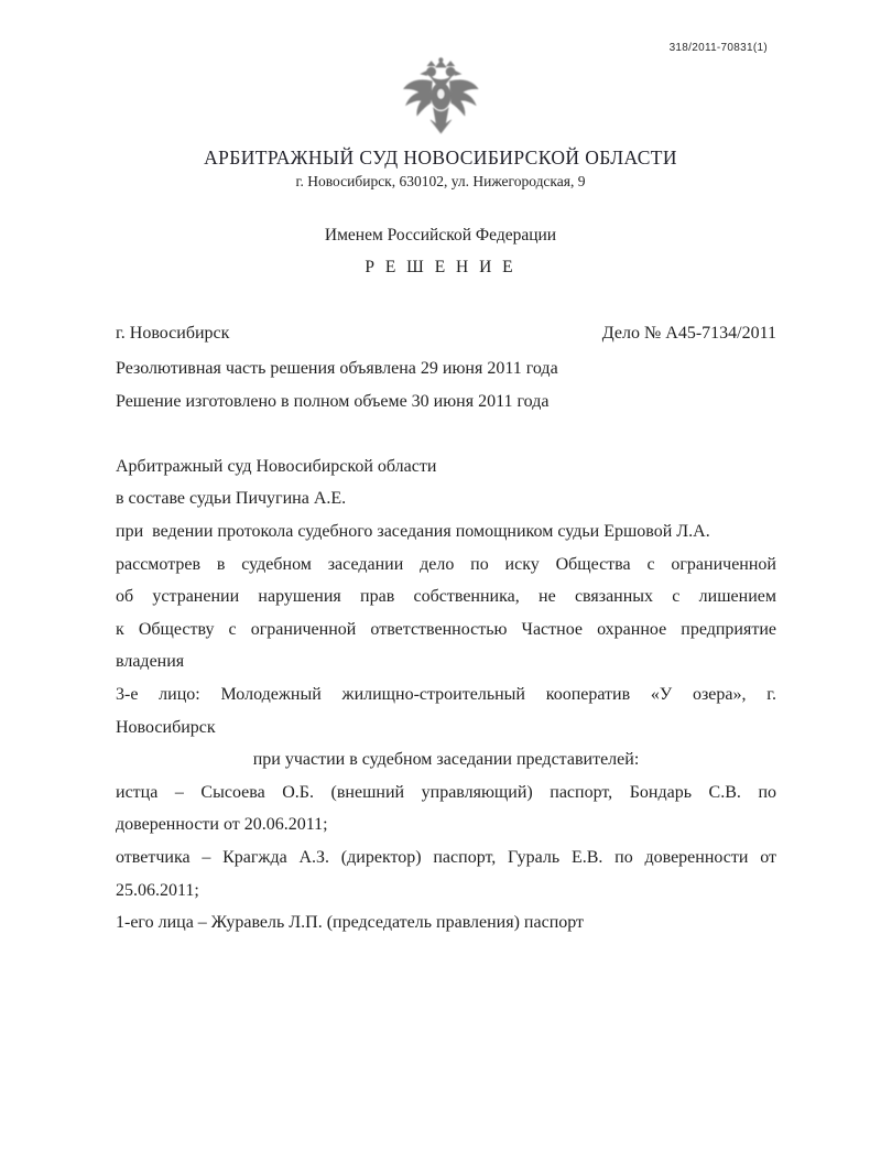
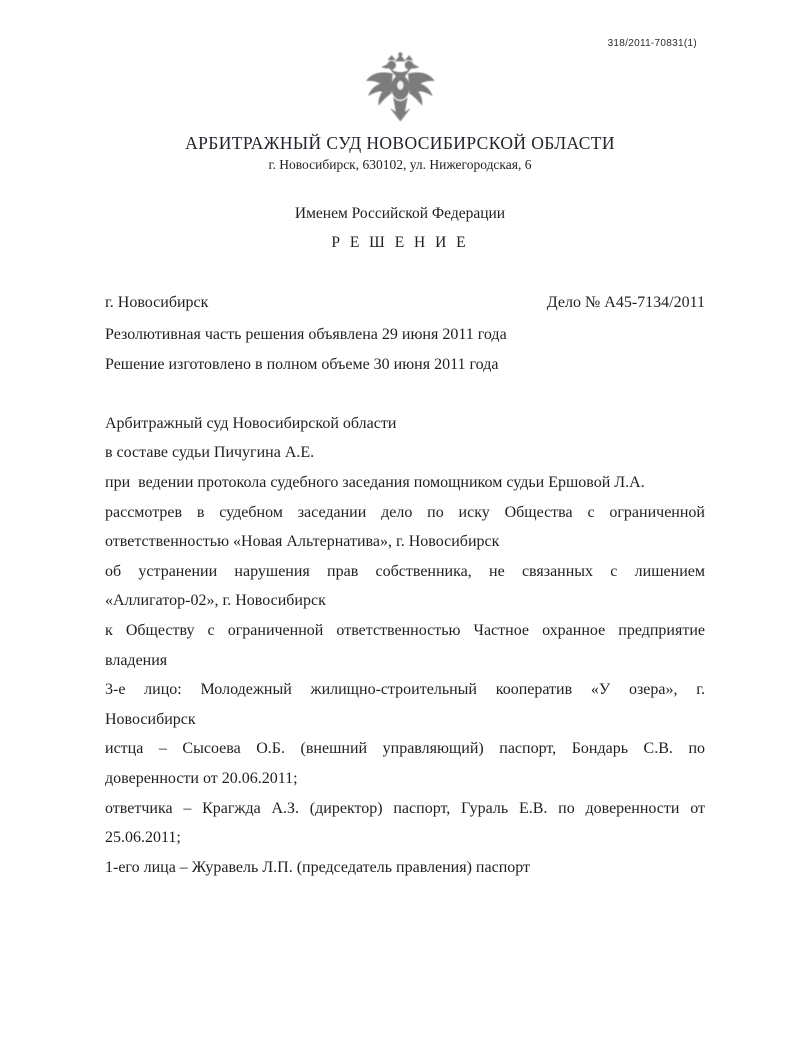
  318/2011-70831(1)
  АРБИТРАЖНЫЙ СУД НОВОСИБИРСКОЙ ОБЛАСТИ
- г. Новосибирск, 630102, ул. Нижегородская, 9
+ г. Новосибирск, 630102, ул. Нижегородская, 6
  Именем Российской Федерации
  Р Е Ш Е Н И Е
  г. Новосибирск
  Дело № А45-7134/2011
  Резолютивная часть решения объявлена 29 июня 2011 года
  Решение изготовлено в полном объеме 30 июня 2011 года
  Арбитражный суд Новосибирской области
  в составе судьи Пичугина А.Е.
  при ведении протокола судебного заседания помощником судьи Ершовой Л.А.
  рассмотрев в судебном заседании дело по иску Общества с ограниченной
+ ответственностью «Новая Альтернатива», г. Новосибирск
  об устранении нарушения прав собственника, не связанных с лишением
+ «Аллигатор-02», г. Новосибирск
  к Обществу с ограниченной ответственностью Частное охранное предприятие
  владения
  3-е лицо: Молодежный жилищно-строительный кооператив «У озера», г.
  Новосибирск
- при участии в судебном заседании представителей:
  истца – Сысоева О.Б. (внешний управляющий) паспорт, Бондарь С.В. по
  доверенности от 20.06.2011;
  ответчика – Крагжда А.З. (директор) паспорт, Гураль Е.В. по доверенности от
  25.06.2011;
  1-его лица – Журавель Л.П. (председатель правления) паспорт
